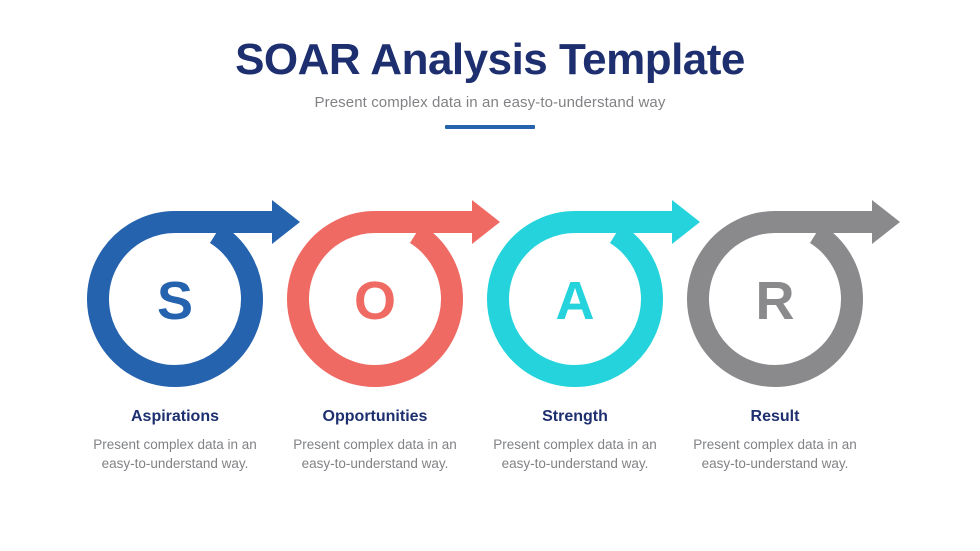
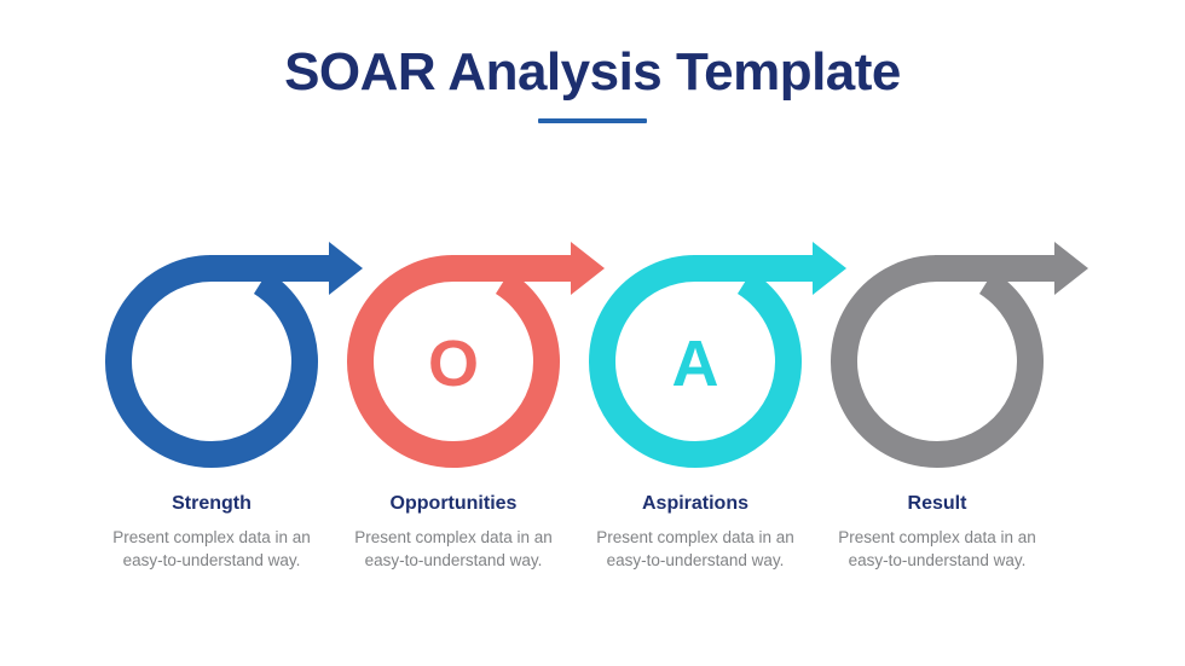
  SOAR Analysis Template
- Present complex data in an easy-to-understand way
- S
  O
  A
- R
- Aspirations
+ Strength
  Present complex data in an easy-to-understand way.
  Opportunities
  Present complex data in an easy-to-understand way.
- Strength
+ Aspirations
  Present complex data in an easy-to-understand way.
  Result
  Present complex data in an easy-to-understand way.
